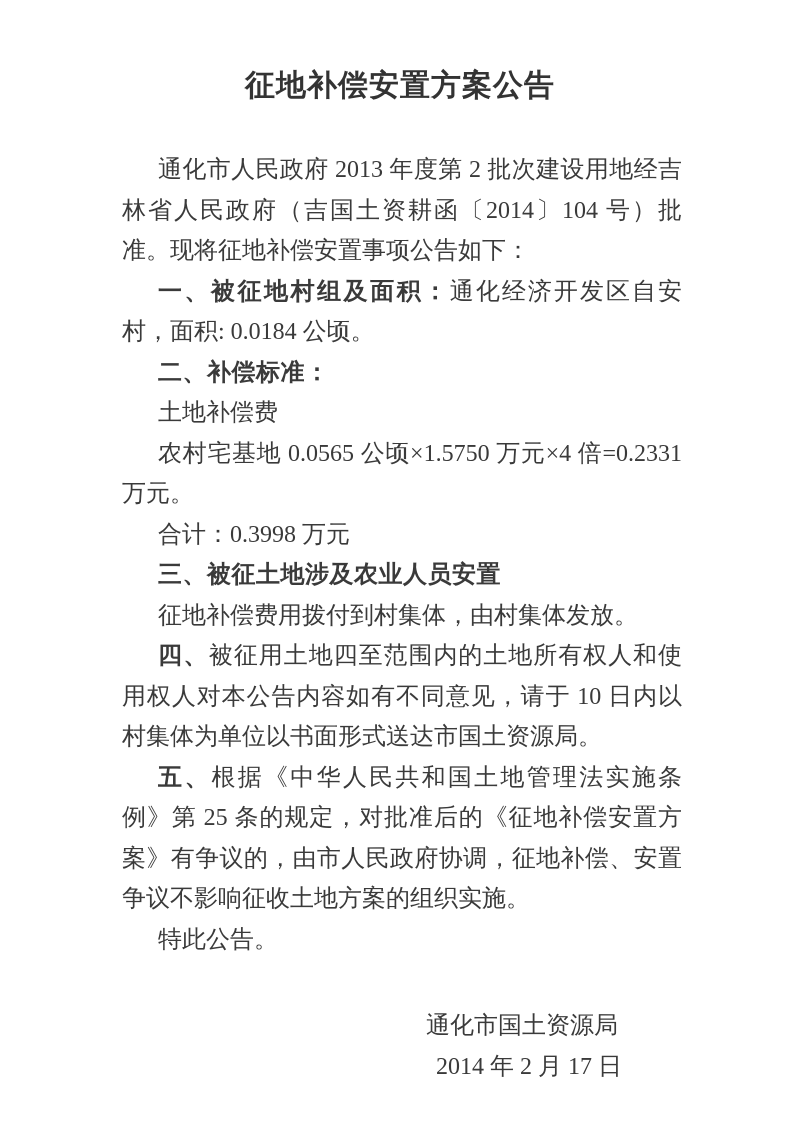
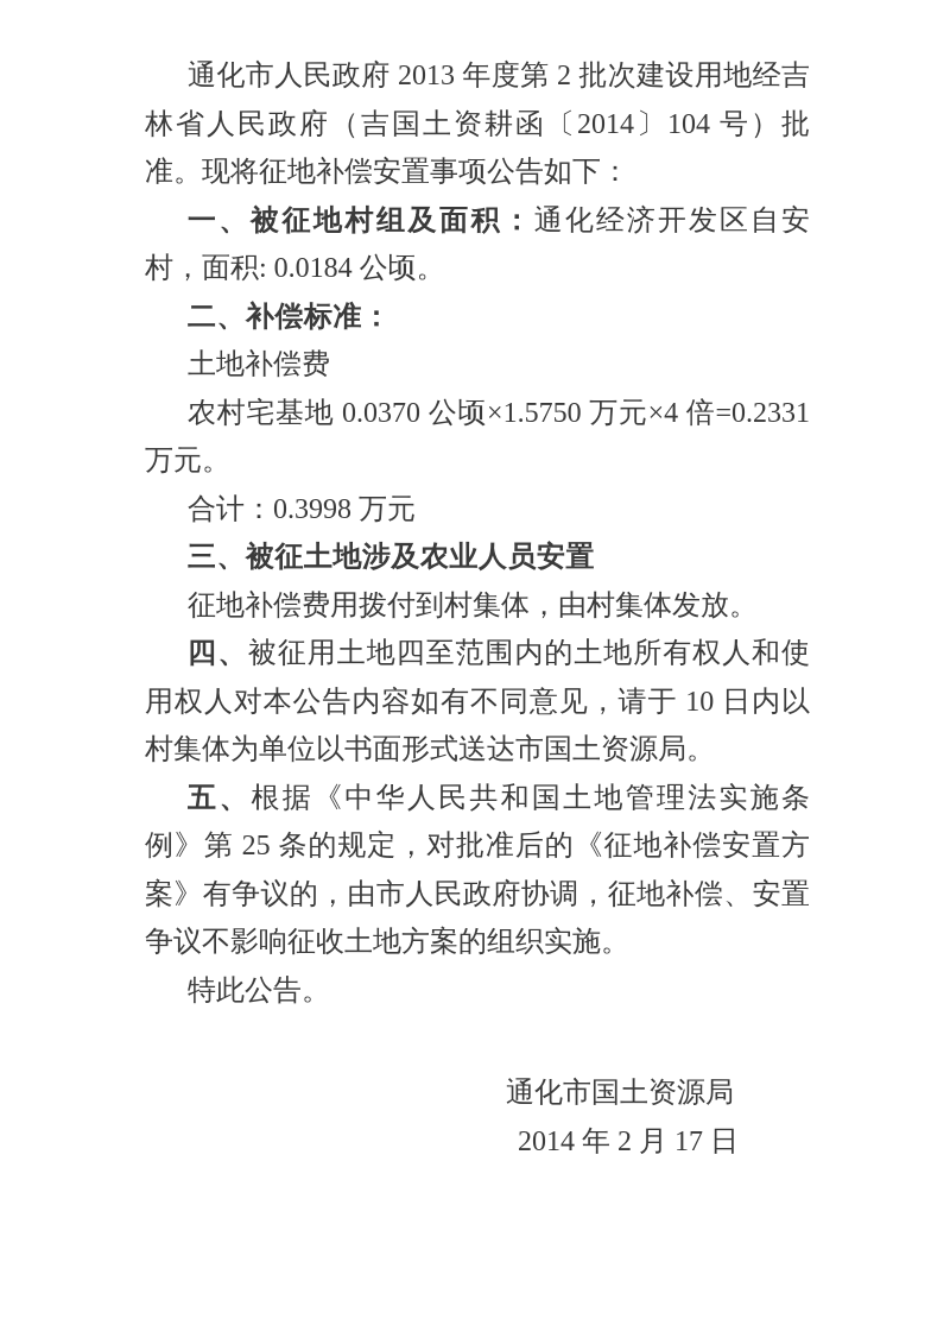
- 征地补偿安置方案公告
  通化市人民政府 2013 年度第 2 批次建设用地经吉林省人民政府（吉国土资耕函〔2014〕104 号）批准。现将征地补偿安置事项公告如下：
  一、被征地村组及面积：通化经济开发区自安村，面积: 0.0184 公顷。
  二、补偿标准：
  土地补偿费
- 农村宅基地 0.0565 公顷×1.5750 万元×4 倍=0.2331 万元。
+ 农村宅基地 0.0370 公顷×1.5750 万元×4 倍=0.2331 万元。
  合计：0.3998 万元
  三、被征土地涉及农业人员安置
  征地补偿费用拨付到村集体，由村集体发放。
  四、被征用土地四至范围内的土地所有权人和使用权人对本公告内容如有不同意见，请于 10 日内以村集体为单位以书面形式送达市国土资源局。
  五、根据《中华人民共和国土地管理法实施条例》第 25 条的规定，对批准后的《征地补偿安置方案》有争议的，由市人民政府协调，征地补偿、安置争议不影响征收土地方案的组织实施。
  特此公告。
  通化市国土资源局
  2014 年 2 月 17 日
